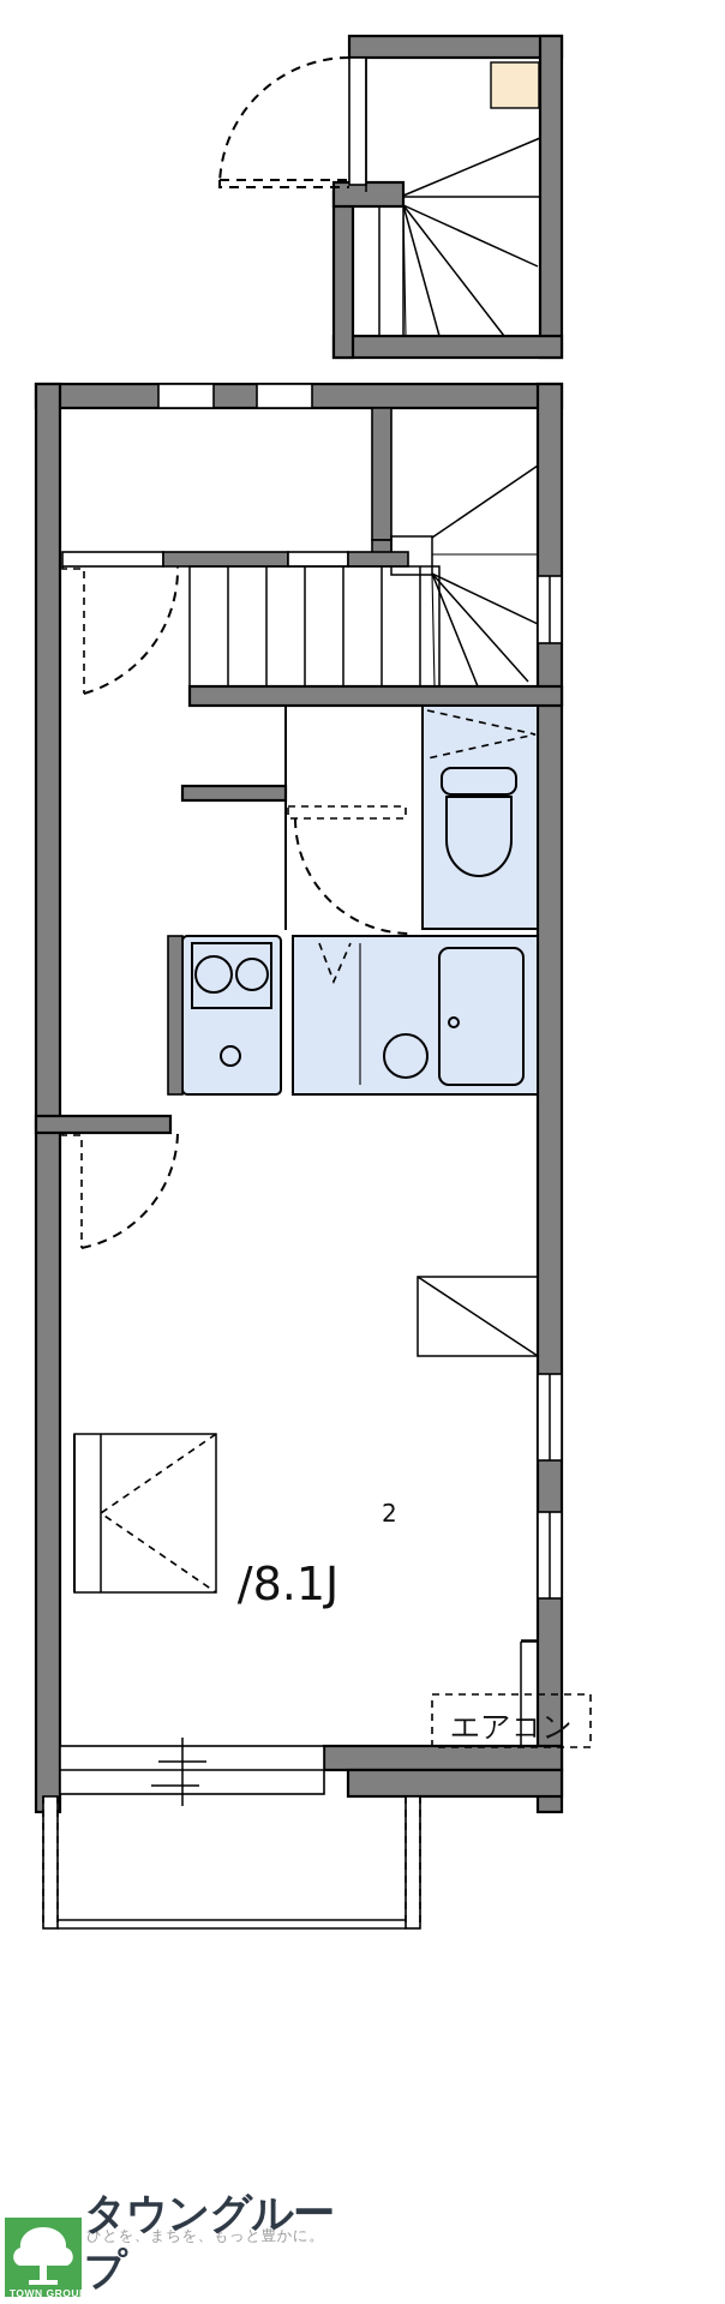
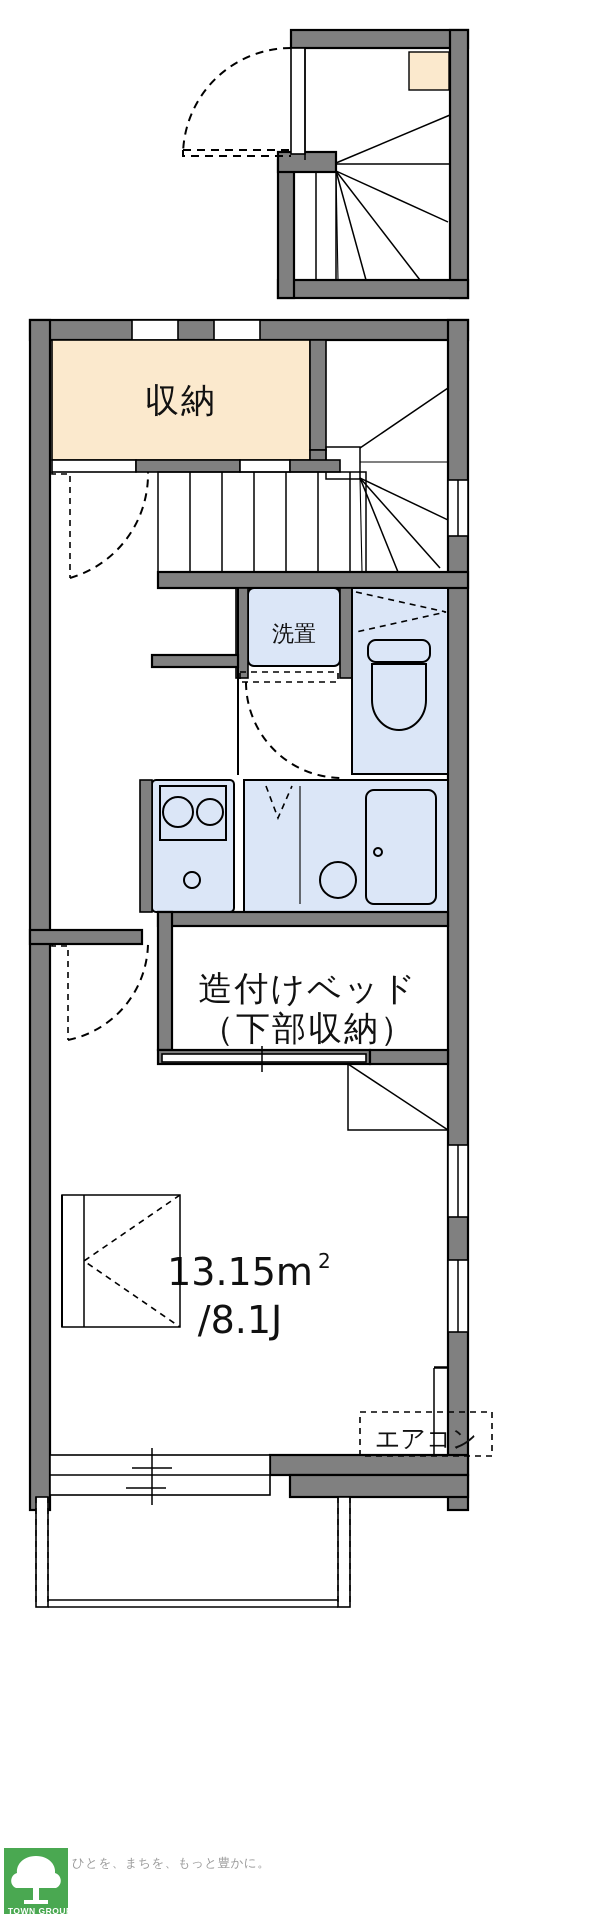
+ 収納
+ 洗置
+ 造付けベッド
+ （下部収納）
+ 13.15m
  2
  /8.1J
  エアコン
  TOWN GROUP
  ひとを、まちを、もっと豊かに。
- タウングループ
